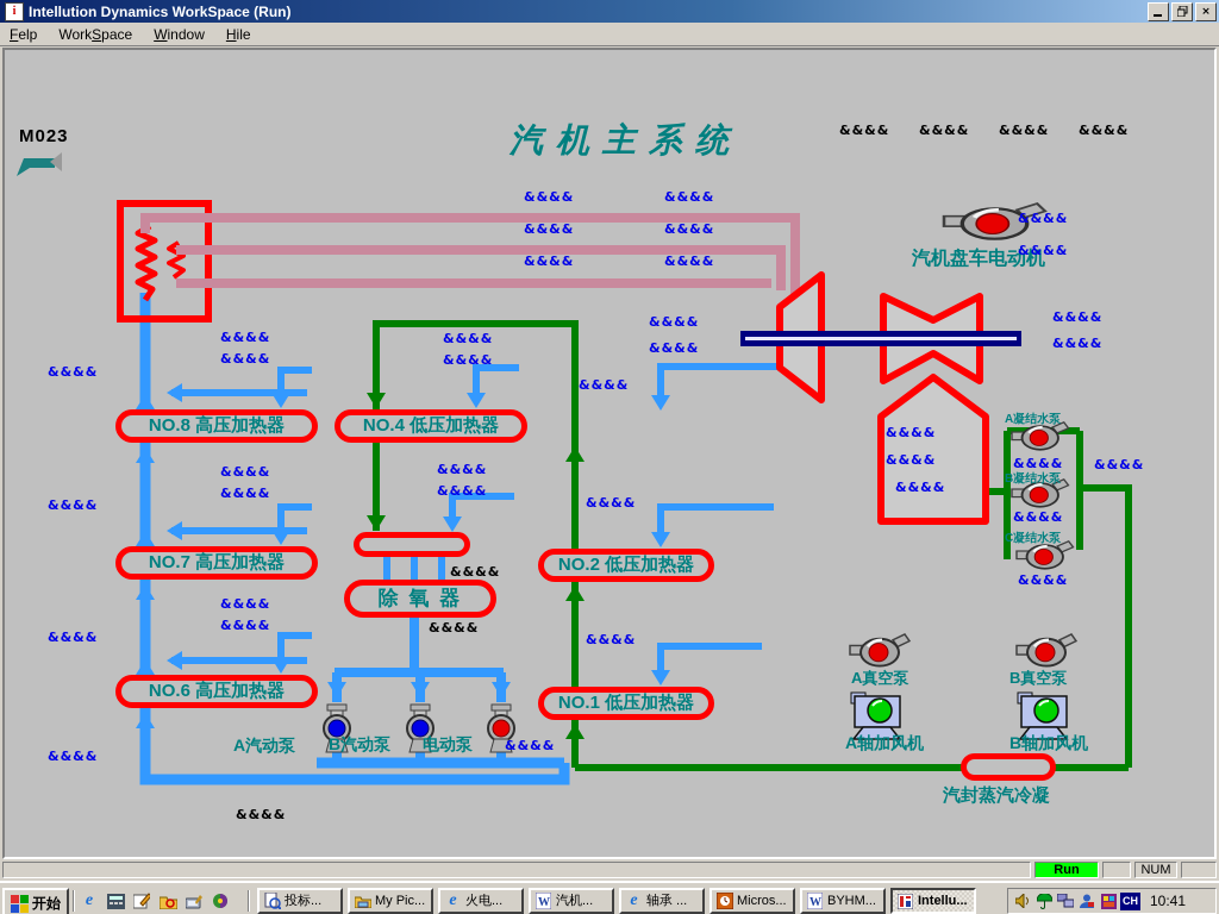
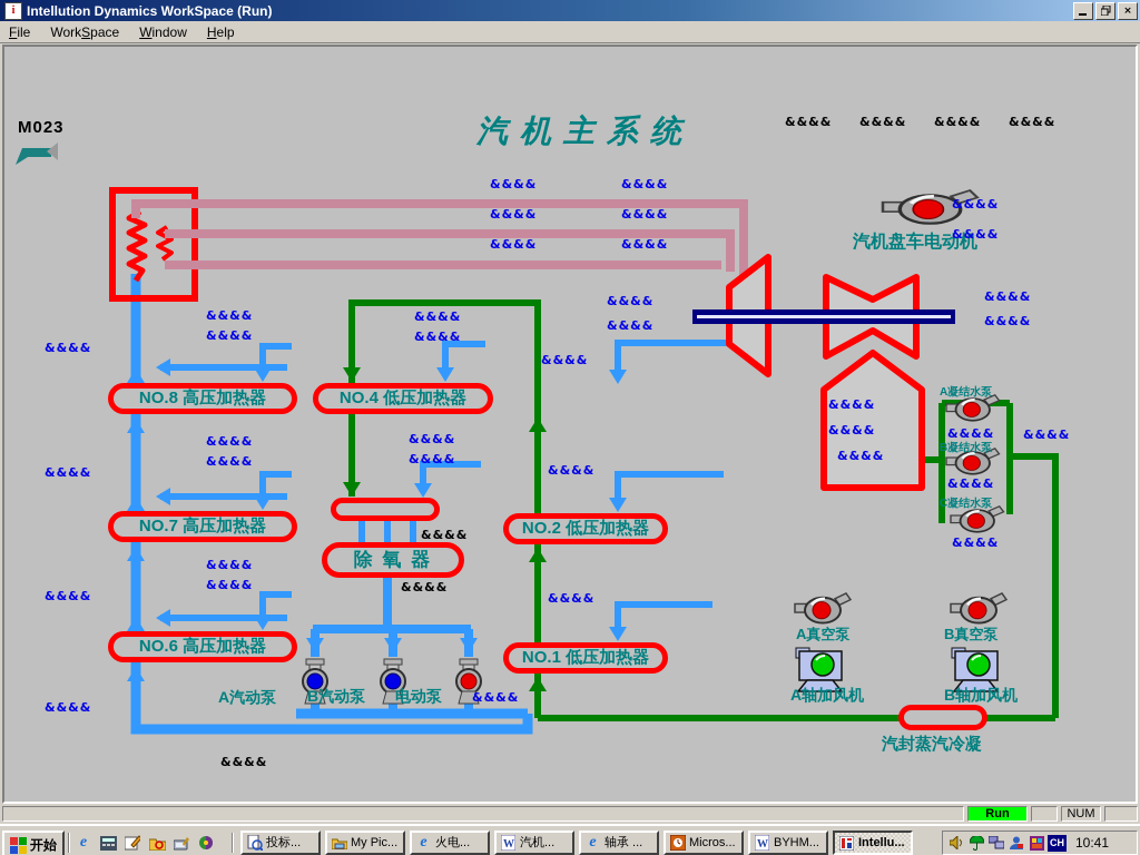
  i
  Intellution Dynamics WorkSpace (Run)
  ×
- Felp
+ File
  WorkSpace
  Window
- Hile
+ Help
  M023
  汽机主系统
  NO.8 高压加热器
  NO.7 高压加热器
  NO.6 高压加热器
  NO.4 低压加热器
  NO.2 低压加热器
  NO.1 低压加热器
  除 氧 器
  汽机盘车电动机
  A真空泵
  B真空泵
  A轴加风机
  B轴加风机
  汽封蒸汽冷凝
  A汽动泵
  B汽动泵
  电动泵
  A凝结水泵
  B凝结水泵
  C凝结水泵
  &&&&
  &&&&
  &&&&
  &&&&
  &&&&
  &&&&
  &&&&
  &&&&
  &&&&
  &&&&
  &&&&
  &&&&
  &&&&
  &&&&
  &&&&
  &&&&
  &&&&
  &&&&
  &&&&
  &&&&
  &&&&
  &&&&
  &&&&
  &&&&
  &&&&
  &&&&
  &&&&
  &&&&
  &&&&
  &&&&
  &&&&
  &&&&
  &&&&
  &&&&
  &&&&
  &&&&
  &&&&
  &&&&
  &&&&
  &&&&
  &&&&
  &&&&
  &&&&
  &&&&
  Run
  NUM
  开始
  e
  投标...
  My Pic...
  e
  火电...
  W
  汽机...
  e
  轴承 ...
  Micros...
  W
  BYHM...
  Intellu...
  CH
  10:41
